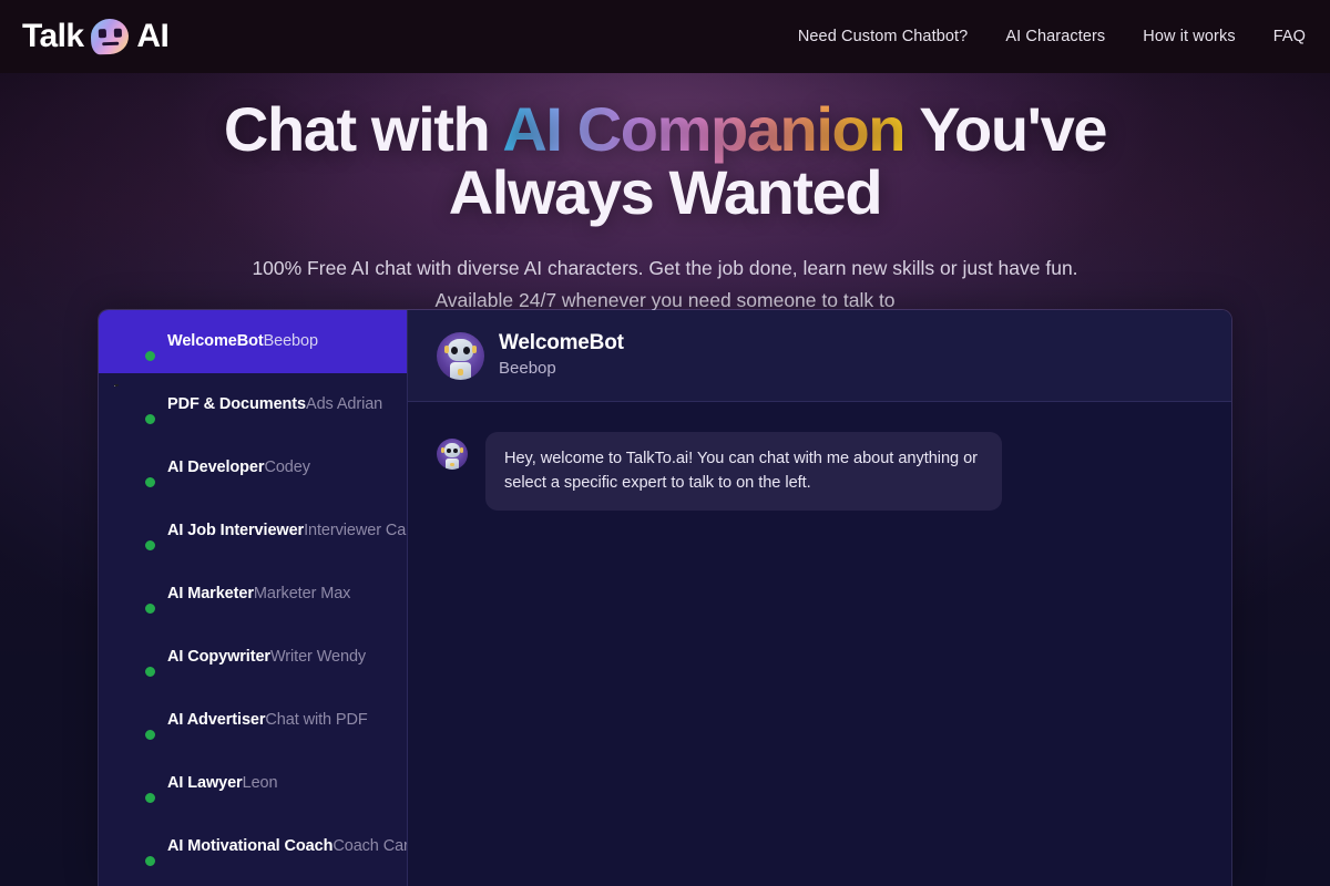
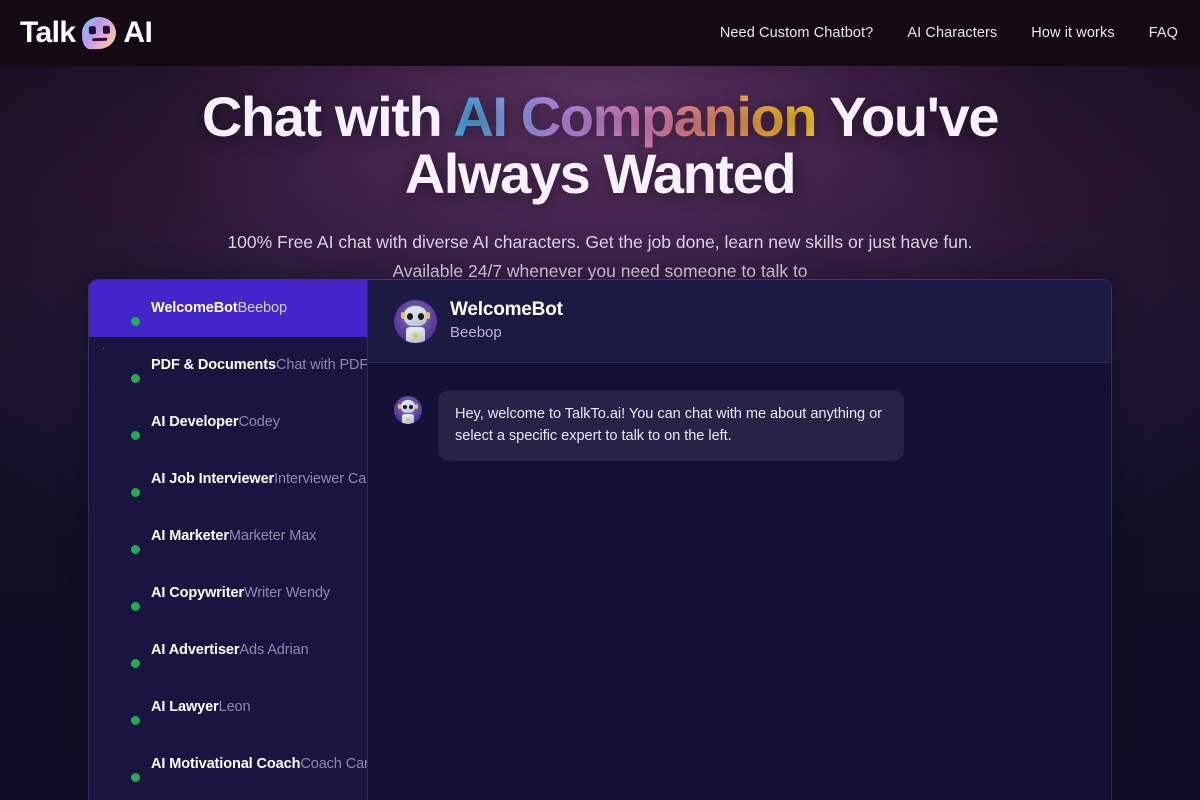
  Talk
  AI
  Need Custom Chatbot?
  AI Characters
  How it works
  FAQ
  Chat with AI Companion You've Always Wanted
  100% Free AI chat with diverse AI characters. Get the job done, learn new skills or just have fun. Available 24/7 whenever you need someone to talk to
  WelcomeBotBeebop
- PDF & DocumentsAds Adrian
+ PDF & DocumentsChat with PDF
  AI DeveloperCodey
  AI Job InterviewerInterviewer Ca
  AI MarketerMarketer Max
  AI CopywriterWriter Wendy
- AI AdvertiserChat with PDF
+ AI AdvertiserAds Adrian
  AI LawyerLeon
  AI Motivational CoachCoach Car
  WelcomeBot
  Beebop
  Hey, welcome to TalkTo.ai! You can chat with me about anything or select a specific expert to talk to on the left.
